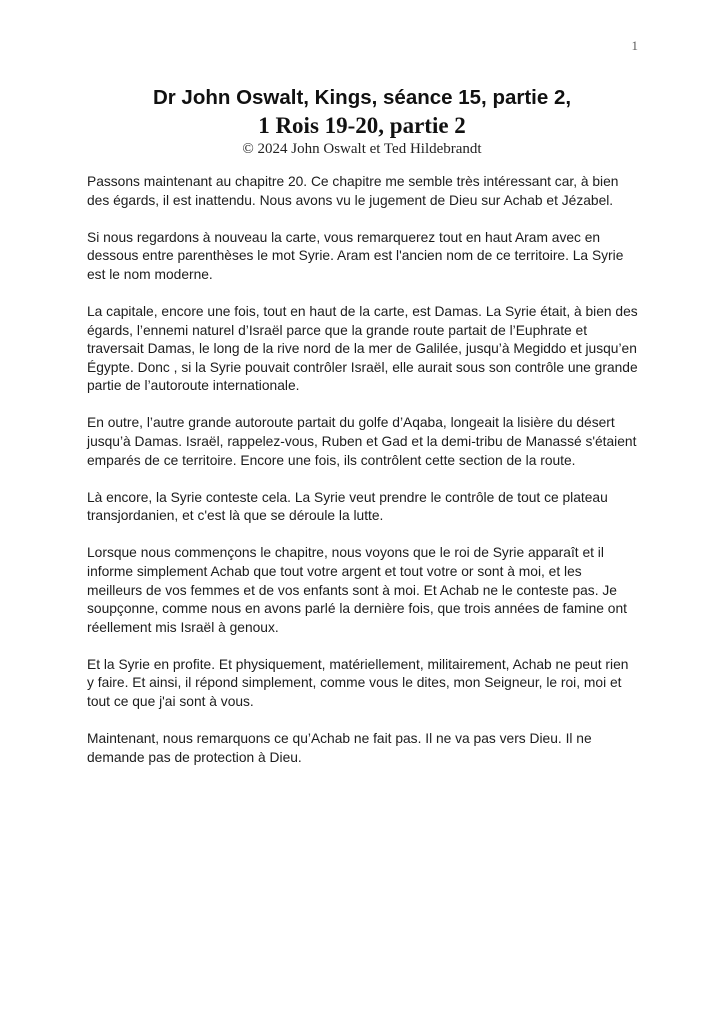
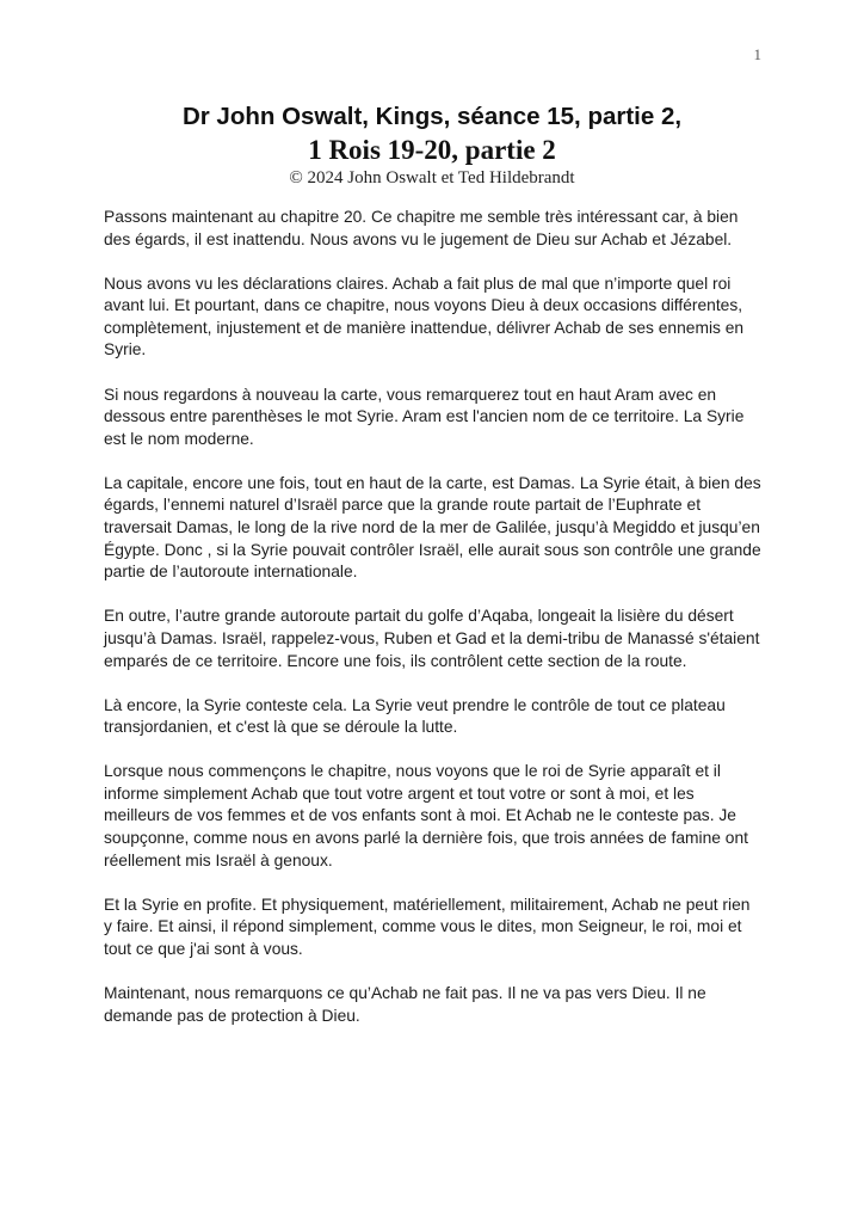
  1
  Dr John Oswalt, Kings, séance 15, partie 2,
  1 Rois 19-20, partie 2
  © 2024 John Oswalt et Ted Hildebrandt
  Passons maintenant au chapitre 20. Ce chapitre me semble très intéressant car, à bien des égards, il est inattendu. Nous avons vu le jugement de Dieu sur Achab et Jézabel.
+ Nous avons vu les déclarations claires. Achab a fait plus de mal que n’importe quel roi avant lui. Et pourtant, dans ce chapitre, nous voyons Dieu à deux occasions différentes, complètement, injustement et de manière inattendue, délivrer Achab de ses ennemis en Syrie.
  Si nous regardons à nouveau la carte, vous remarquerez tout en haut Aram avec en dessous entre parenthèses le mot Syrie. Aram est l'ancien nom de ce territoire. La Syrie est le nom moderne.
  La capitale, encore une fois, tout en haut de la carte, est Damas. La Syrie était, à bien des égards, l’ennemi naturel d’Israël parce que la grande route partait de l’Euphrate et traversait Damas, le long de la rive nord de la mer de Galilée, jusqu’à Megiddo et jusqu’en Égypte. Donc , si la Syrie pouvait contrôler Israël, elle aurait sous son contrôle une grande partie de l’autoroute internationale.
  En outre, l’autre grande autoroute partait du golfe d’Aqaba, longeait la lisière du désert jusqu’à Damas. Israël, rappelez-vous, Ruben et Gad et la demi-tribu de Manassé s'étaient emparés de ce territoire. Encore une fois, ils contrôlent cette section de la route.
  Là encore, la Syrie conteste cela. La Syrie veut prendre le contrôle de tout ce plateau transjordanien, et c'est là que se déroule la lutte.
  Lorsque nous commençons le chapitre, nous voyons que le roi de Syrie apparaît et il informe simplement Achab que tout votre argent et tout votre or sont à moi, et les meilleurs de vos femmes et de vos enfants sont à moi. Et Achab ne le conteste pas. Je soupçonne, comme nous en avons parlé la dernière fois, que trois années de famine ont réellement mis Israël à genoux.
  Et la Syrie en profite. Et physiquement, matériellement, militairement, Achab ne peut rien y faire. Et ainsi, il répond simplement, comme vous le dites, mon Seigneur, le roi, moi et tout ce que j'ai sont à vous.
  Maintenant, nous remarquons ce qu’Achab ne fait pas. Il ne va pas vers Dieu. Il ne demande pas de protection à Dieu.
